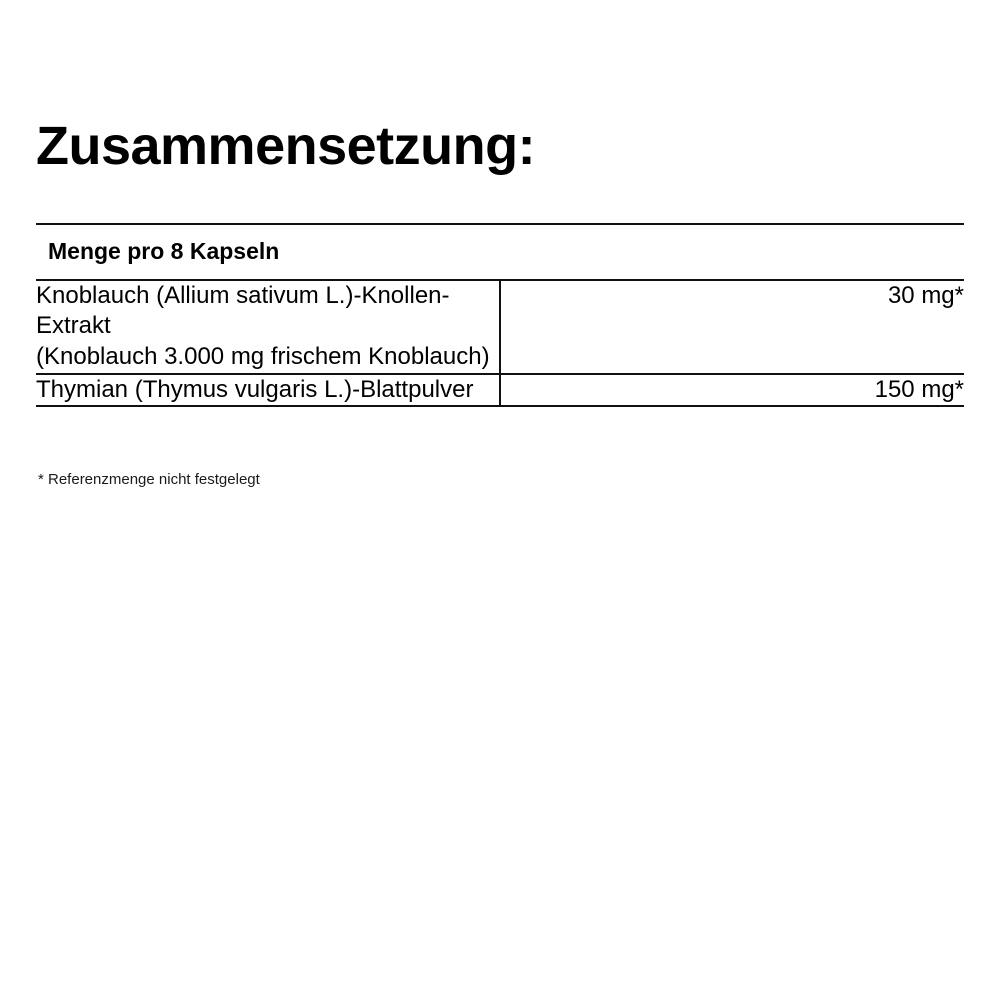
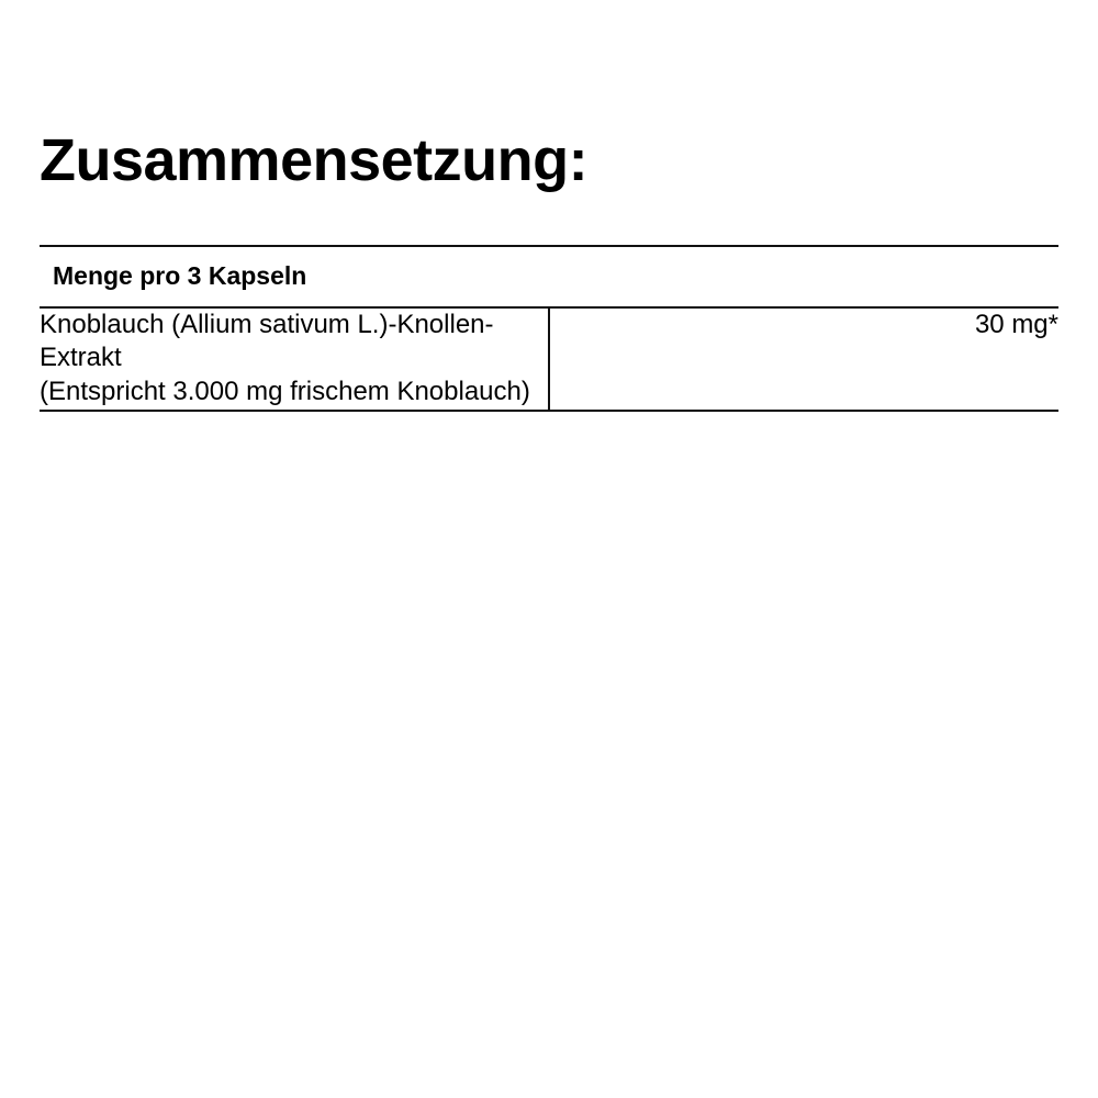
  Zusammensetzung:
- Menge pro 8 Kapseln
+ Menge pro 3 Kapseln
- Knoblauch (Allium sativum L.)-Knollen-Extrakt (Knoblauch 3.000 mg frischem Knoblauch)	30 mg*
+ Knoblauch (Allium sativum L.)-Knollen-Extrakt (Entspricht 3.000 mg frischem Knoblauch)	30 mg*
- Thymian (Thymus vulgaris L.)-Blattpulver	150 mg*
- * Referenzmenge nicht festgelegt
